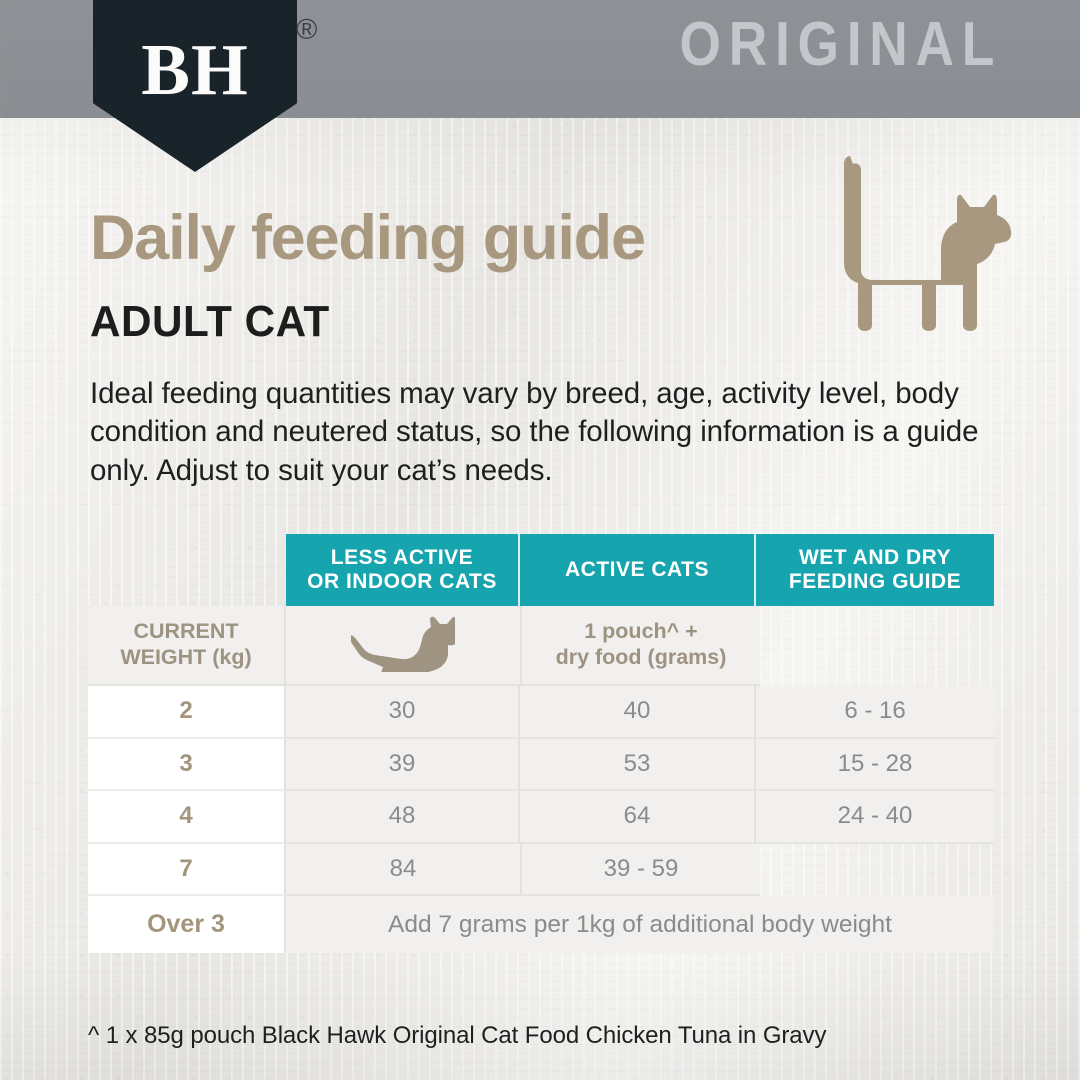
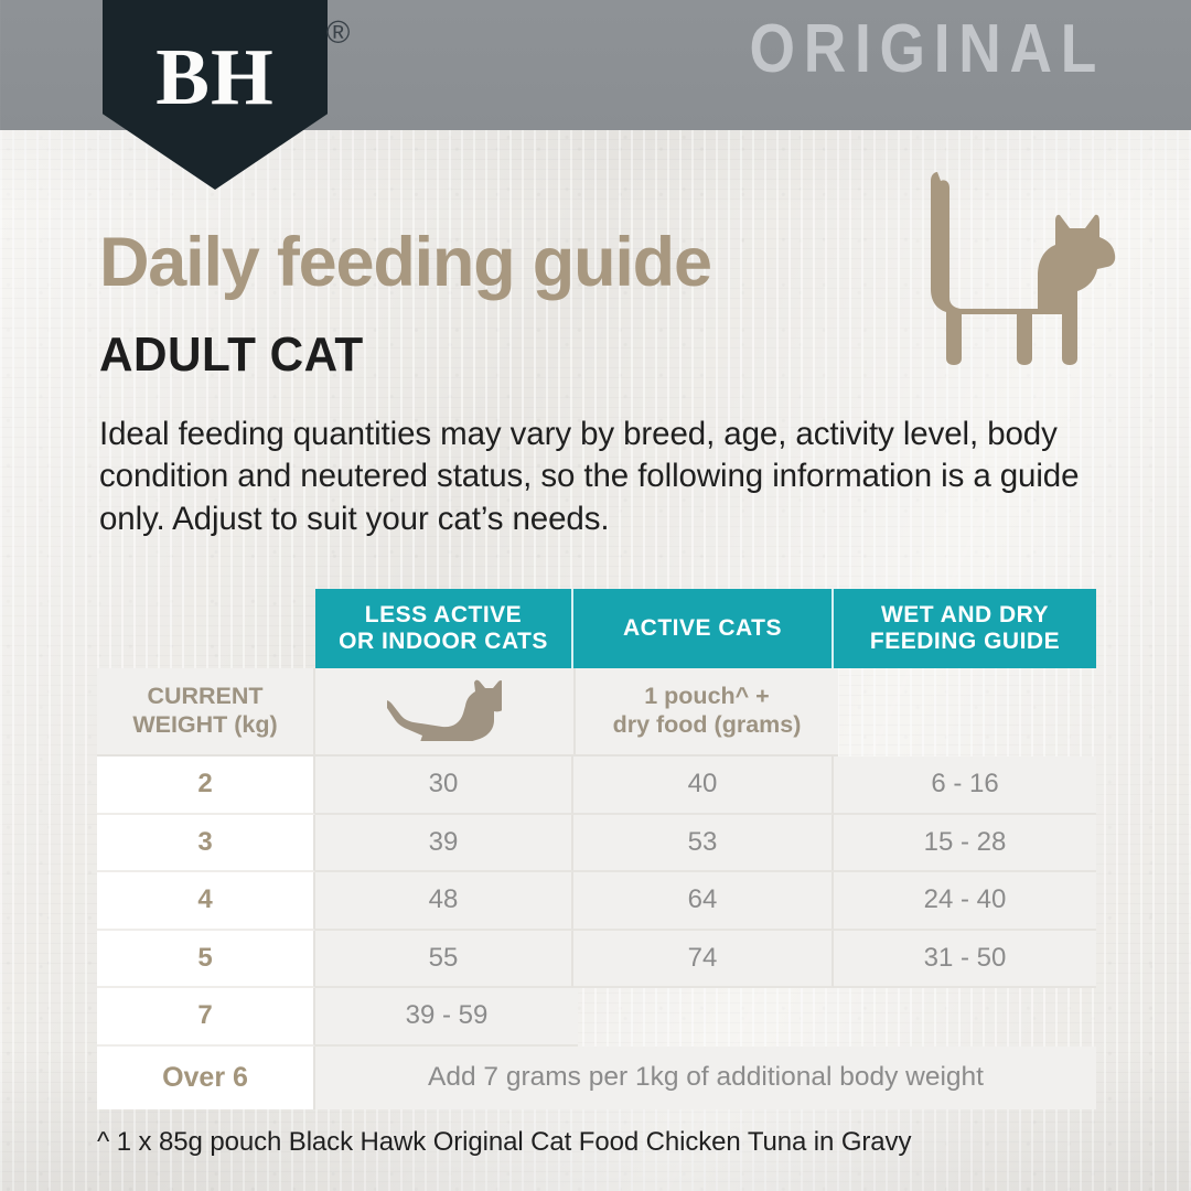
  ORIGINAL
  BH
  ®
  Daily feeding guide
  ADULT CAT
  Ideal feeding quantities may vary by breed, age, activity level, body condition and neutered status, so the following information is a guide only. Adjust to suit your cat’s needs.
  LESS ACTIVE
  OR INDOOR CATS
  ACTIVE CATS
  WET AND DRY
  FEEDING GUIDE
  CURRENT
  WEIGHT (kg)
  1 pouch^ +
  dry food (grams)
  2
  30
  40
  6 - 16
  3
  39
  53
  15 - 28
  4
  48
  64
  24 - 40
+ 5
+ 55
+ 74
+ 31 - 50
  7
- 84
  39 - 59
- Over 3
+ Over 6
  Add 7 grams per 1kg of additional body weight
  ^ 1 x 85g pouch Black Hawk Original Cat Food Chicken Tuna in Gravy
